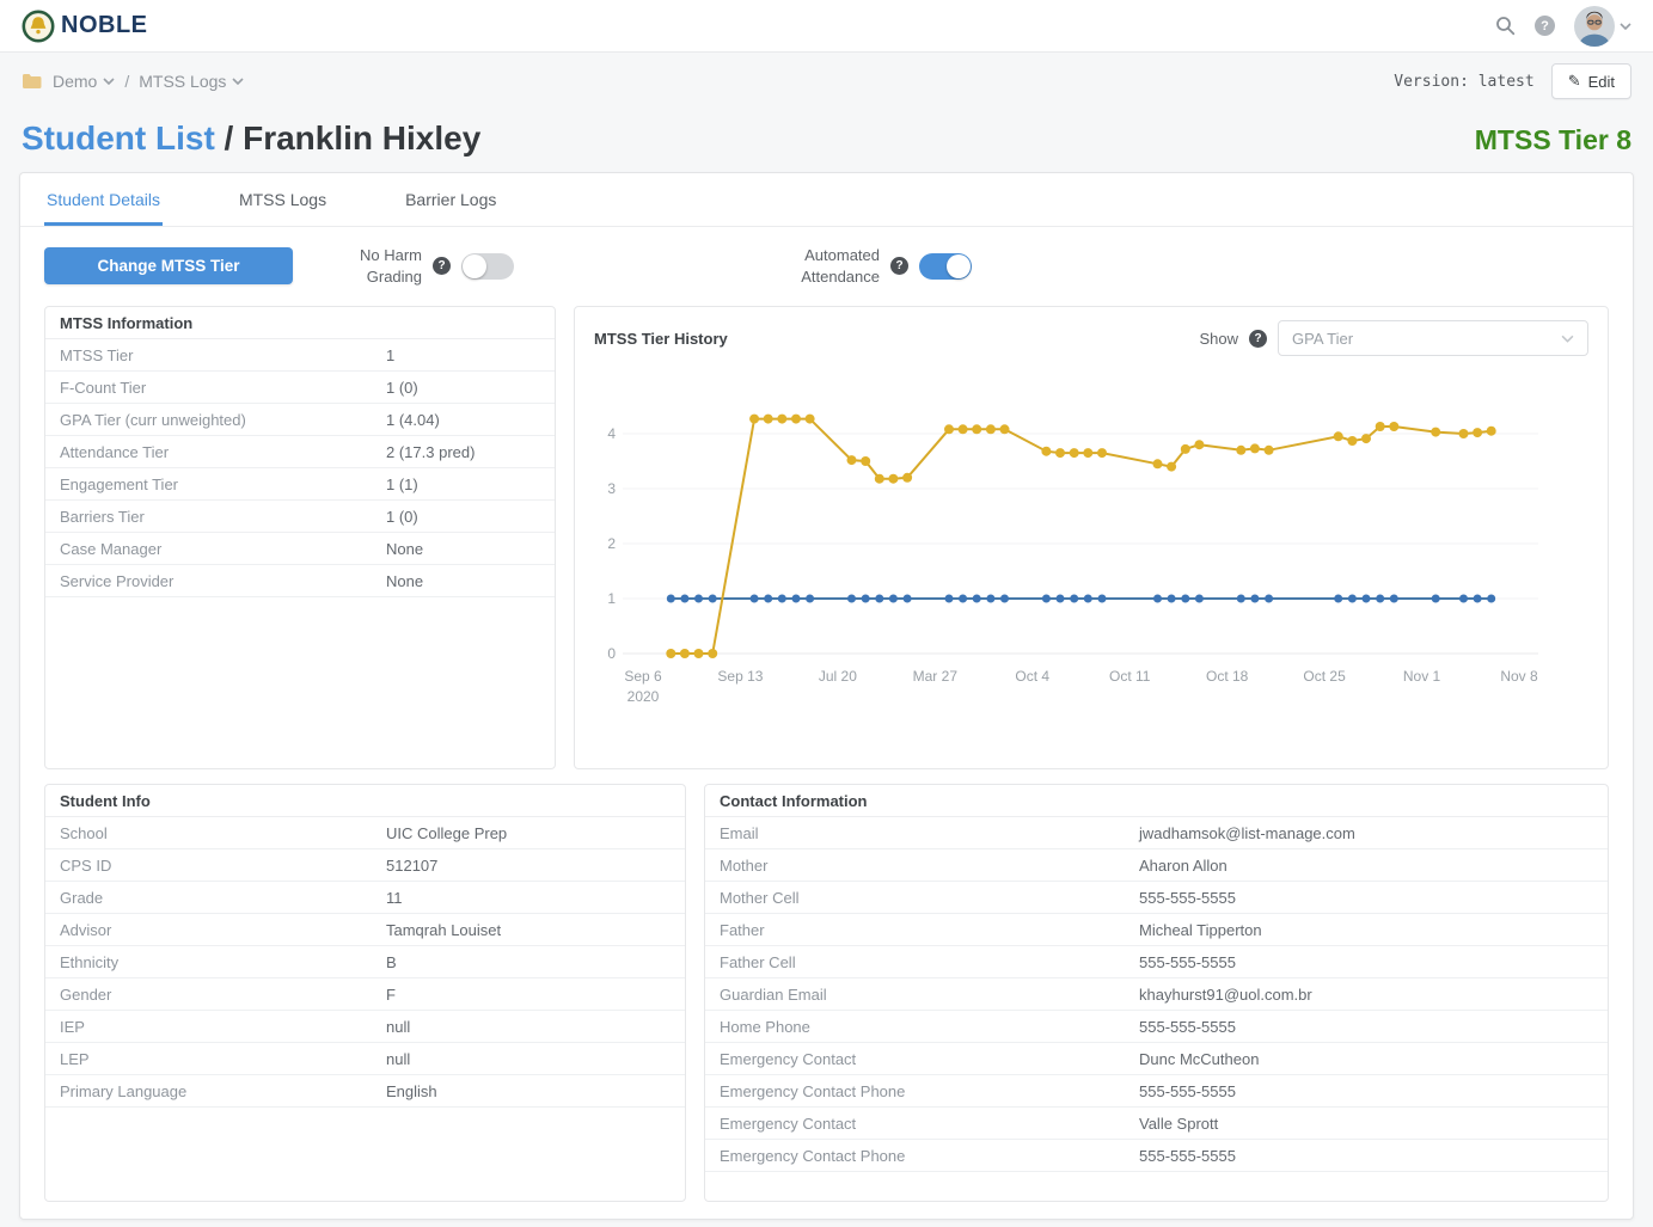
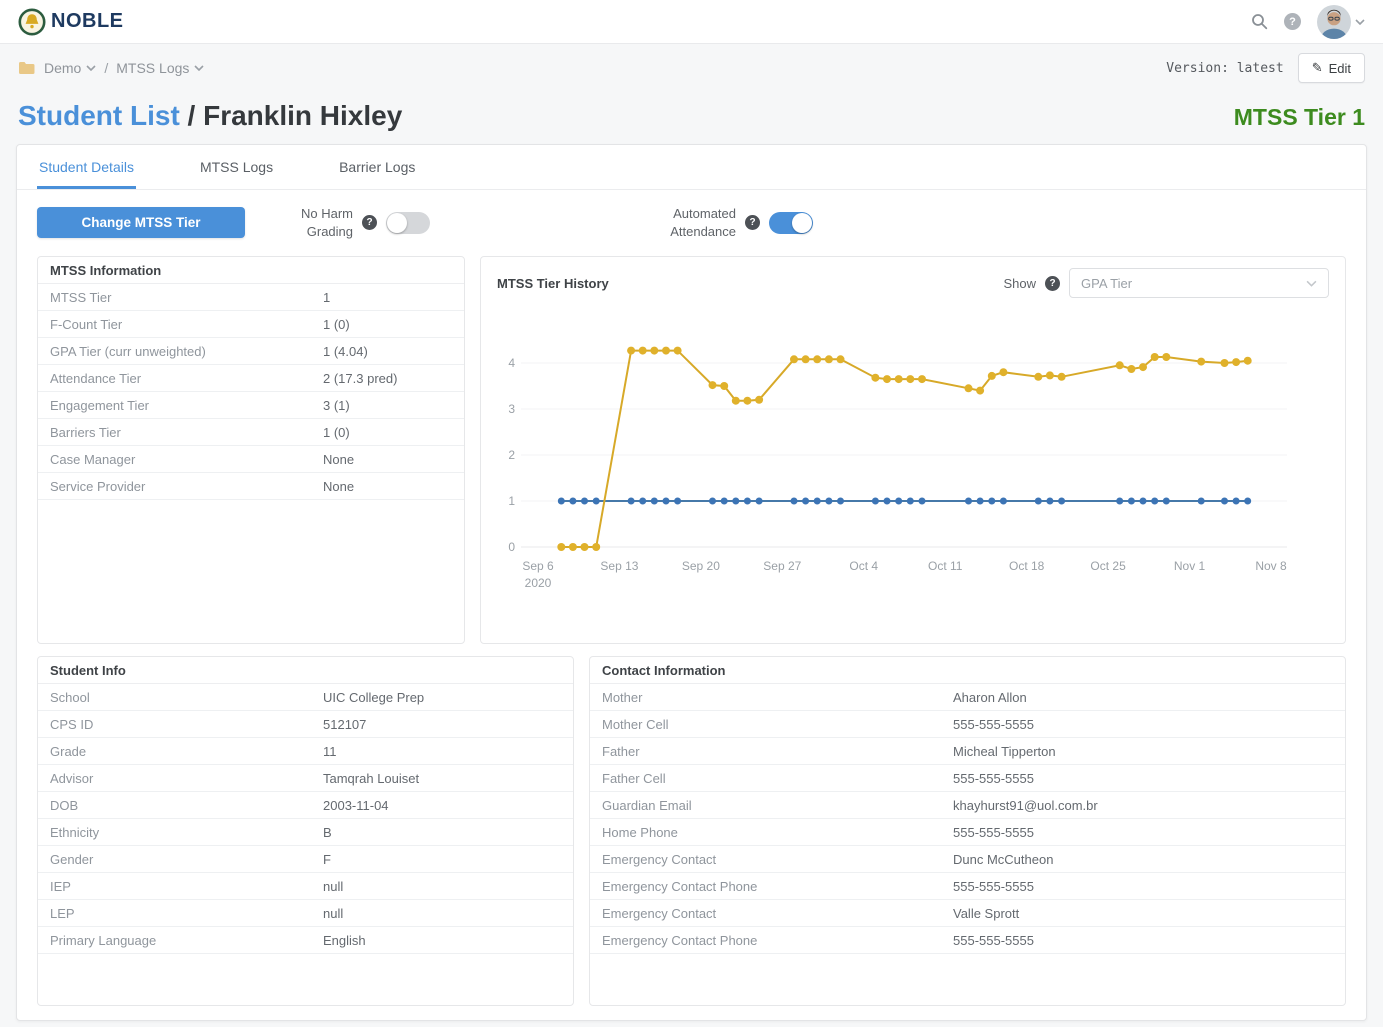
  NOBLE
  ?
  Demo
  /
  MTSS Logs
  Version: latest
  ✎
  Edit
  Student List / Franklin Hixley
- MTSS Tier 8
+ MTSS Tier 1
  Student Details
  MTSS Logs
  Barrier Logs
  Change MTSS Tier
  No Harm Grading
  ?
  Automated Attendance
  ?
  MTSS Information
  MTSS Tier
  1
  F-Count Tier
  1 (0)
  GPA Tier (curr unweighted)
  1 (4.04)
  Attendance Tier
  2 (17.3 pred)
  Engagement Tier
- 1 (1)
+ 3 (1)
  Barriers Tier
  1 (0)
  Case Manager
  None
  Service Provider
  None
  MTSS Tier History
  Show
  ?
  GPA Tier
  0
  1
  2
  3
  4
  Sep 6
  2020
  Sep 13
- Jul 20
+ Sep 20
- Mar 27
+ Sep 27
  Oct 4
  Oct 11
  Oct 18
  Oct 25
  Nov 1
  Nov 8
  Student Info
  School
  UIC College Prep
  CPS ID
  512107
  Grade
  11
  Advisor
  Tamqrah Louiset
+ DOB
+ 2003-11-04
  Ethnicity
  B
  Gender
  F
  IEP
  null
  LEP
  null
  Primary Language
  English
  Contact Information
- Email
- jwadhamsok@list-manage.com
  Mother
  Aharon Allon
  Mother Cell
  555-555-5555
  Father
  Micheal Tipperton
  Father Cell
  555-555-5555
  Guardian Email
  khayhurst91@uol.com.br
  Home Phone
  555-555-5555
  Emergency Contact
  Dunc McCutheon
  Emergency Contact Phone
  555-555-5555
  Emergency Contact
  Valle Sprott
  Emergency Contact Phone
  555-555-5555
